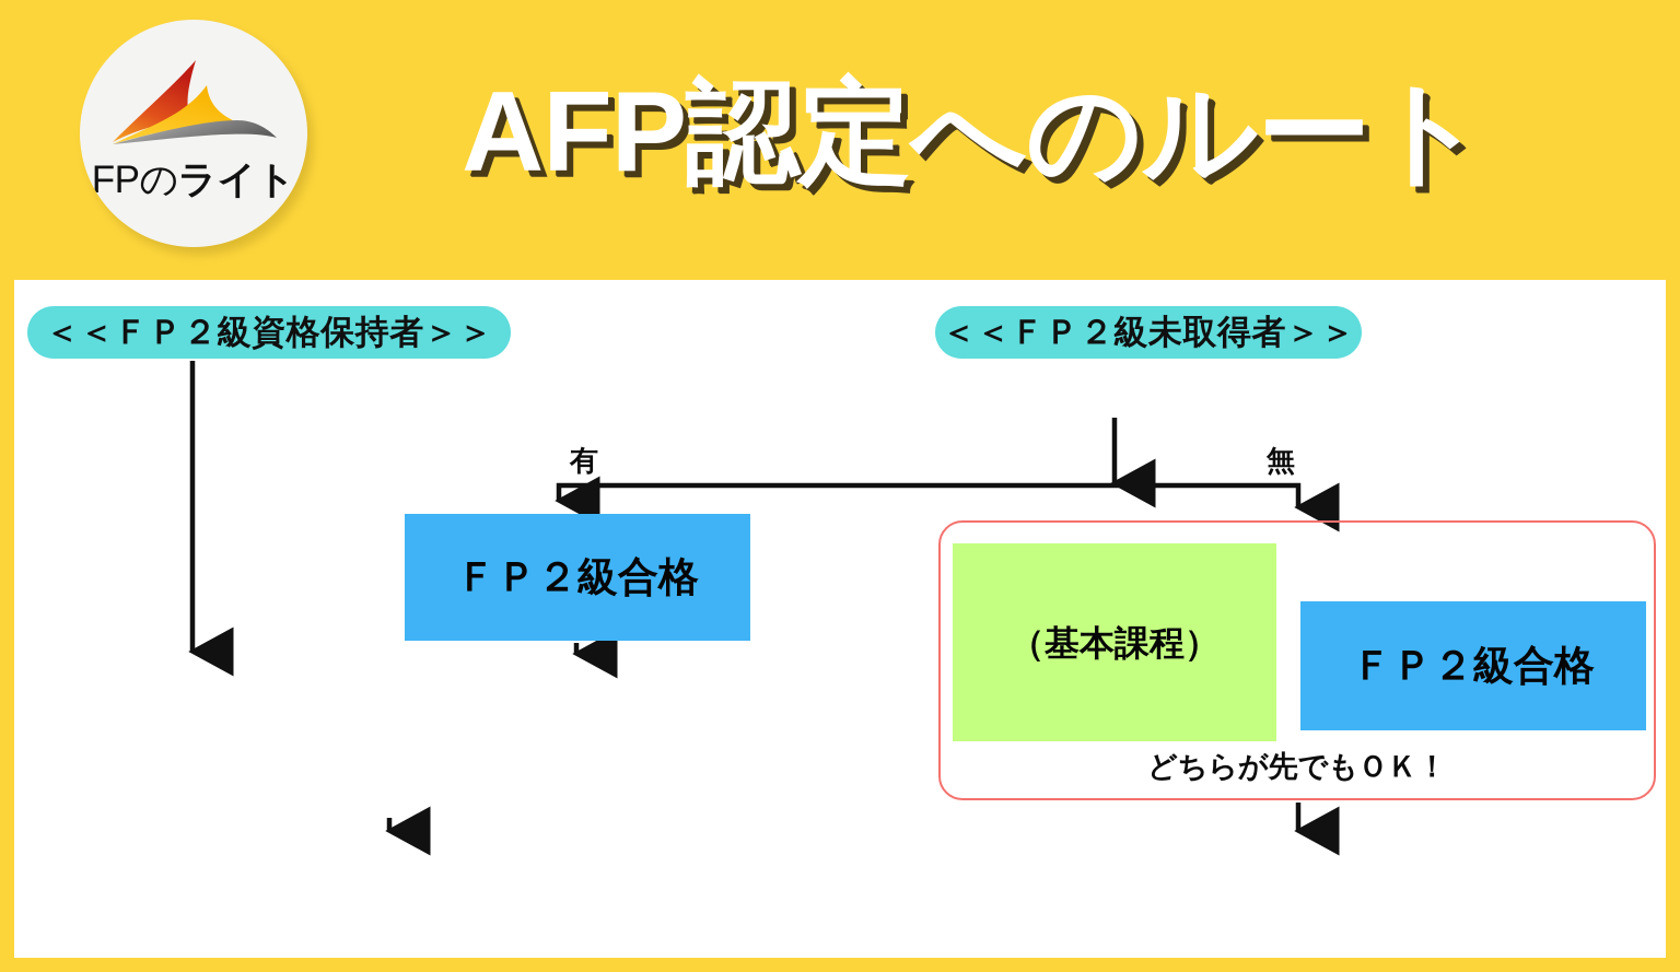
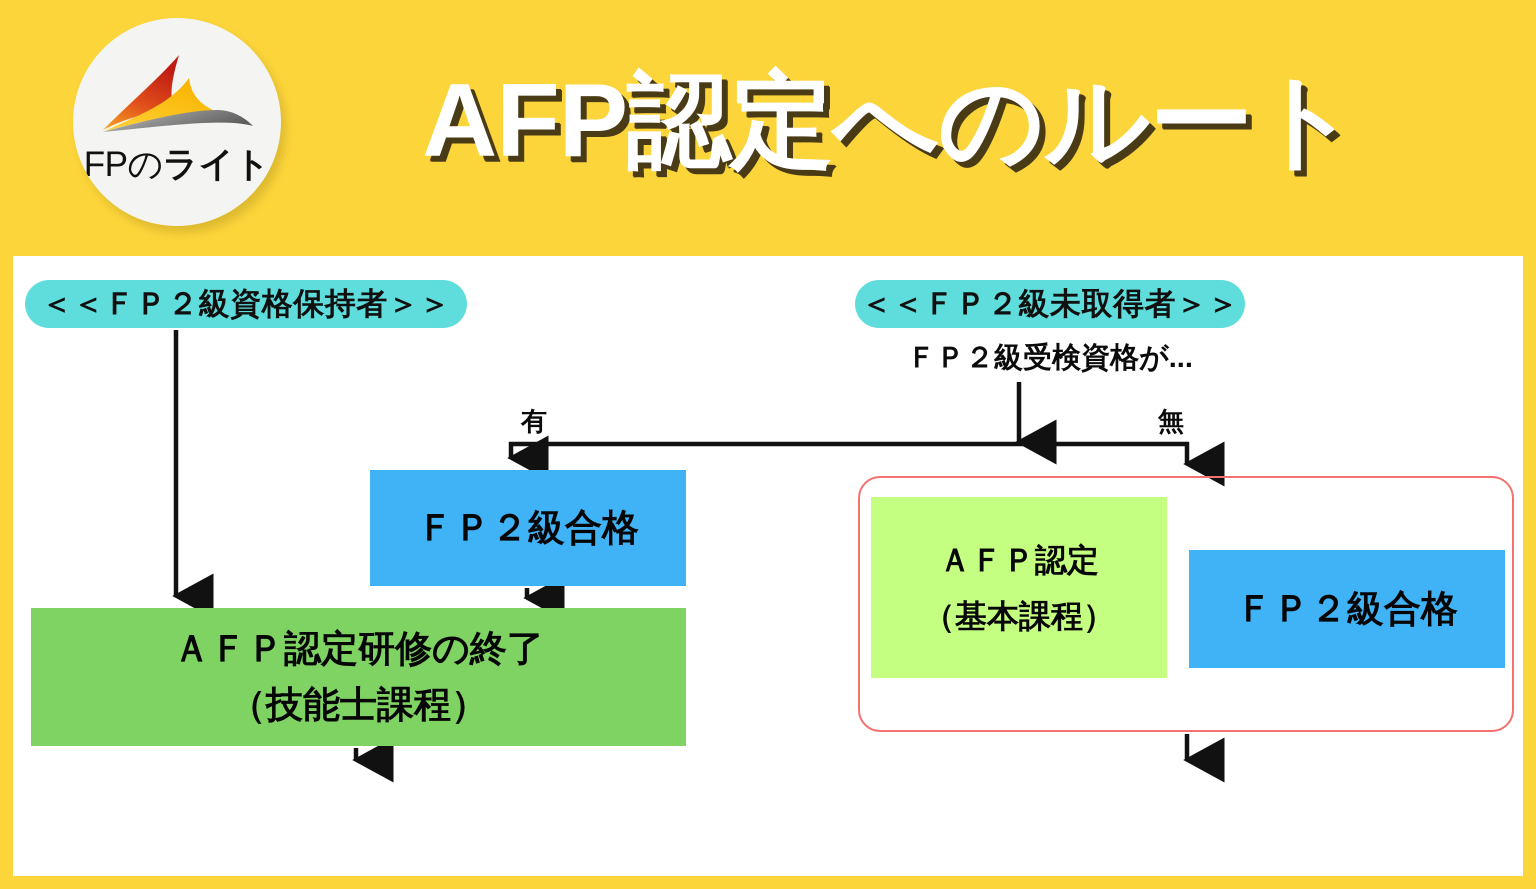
  FPのライト
  AFP認定へのルート
  ＜＜ＦＰ２級資格保持者＞＞
  ＜＜ＦＰ２級未取得者＞＞
+ ＦＰ２級受検資格が...
  有
  無
  ＦＰ２級合格
+ ＡＦＰ認定研修の終了
+ （技能士課程）
+ ＡＦＰ認定
  （基本課程）
  ＦＰ２級合格
- どちらが先でもＯＫ！
